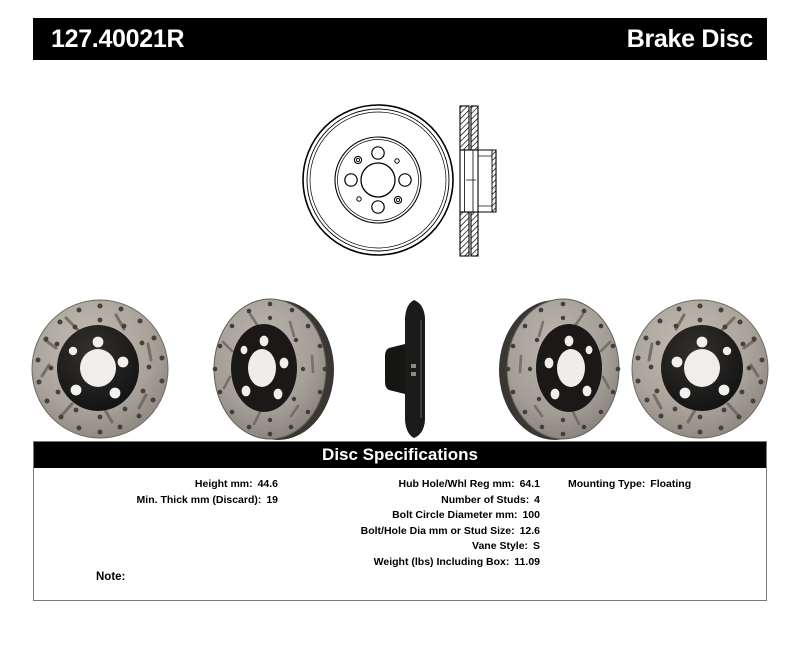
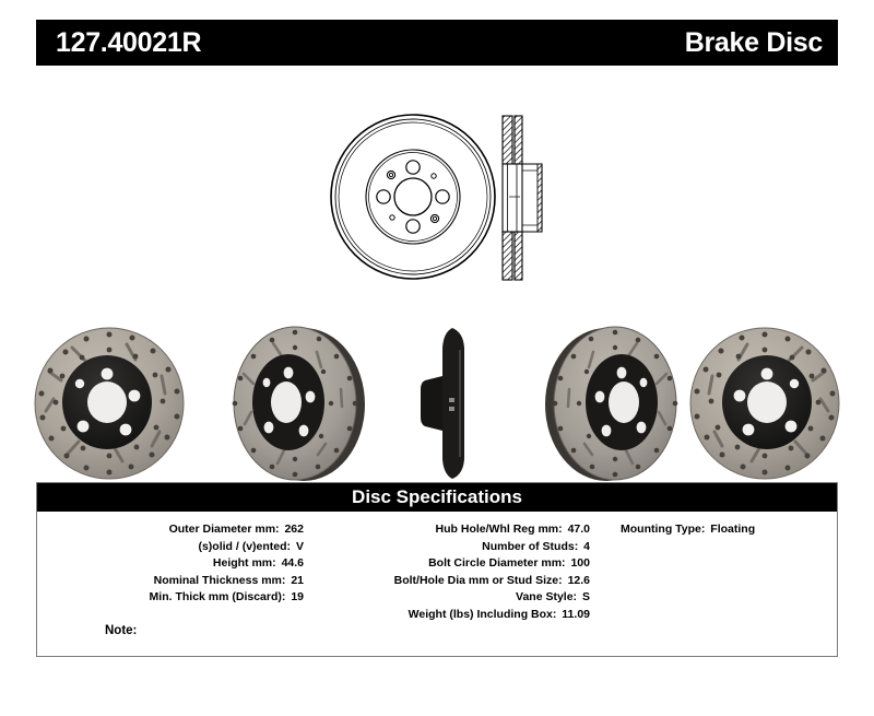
  127.40021R
  Brake Disc
  Disc Specifications
+ Outer Diameter mm: 262
+ (s)olid / (v)ented: V
  Height mm: 44.6
+ Nominal Thickness mm: 21
  Min. Thick mm (Discard): 19
- Hub Hole/Whl Reg mm: 64.1
+ Hub Hole/Whl Reg mm: 47.0
  Number of Studs: 4
  Bolt Circle Diameter mm: 100
  Bolt/Hole Dia mm or Stud Size: 12.6
  Vane Style: S
  Weight (lbs) Including Box: 11.09
  Mounting Type: Floating
  Note:
